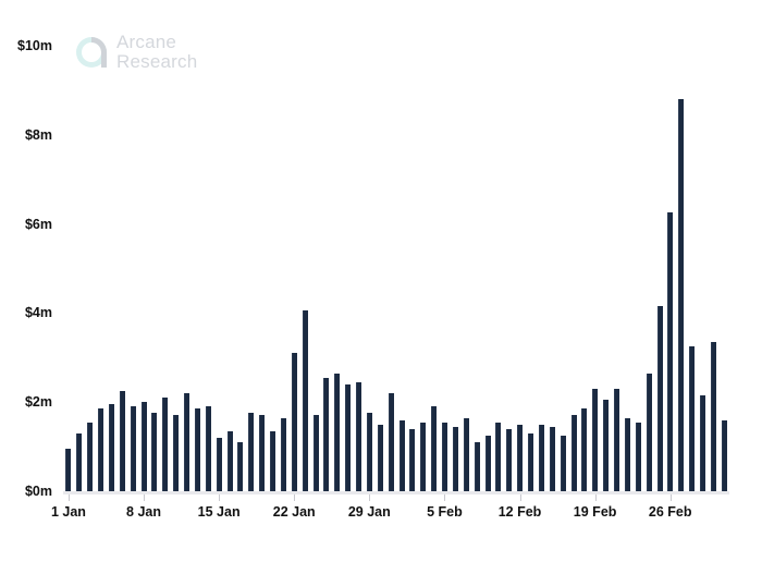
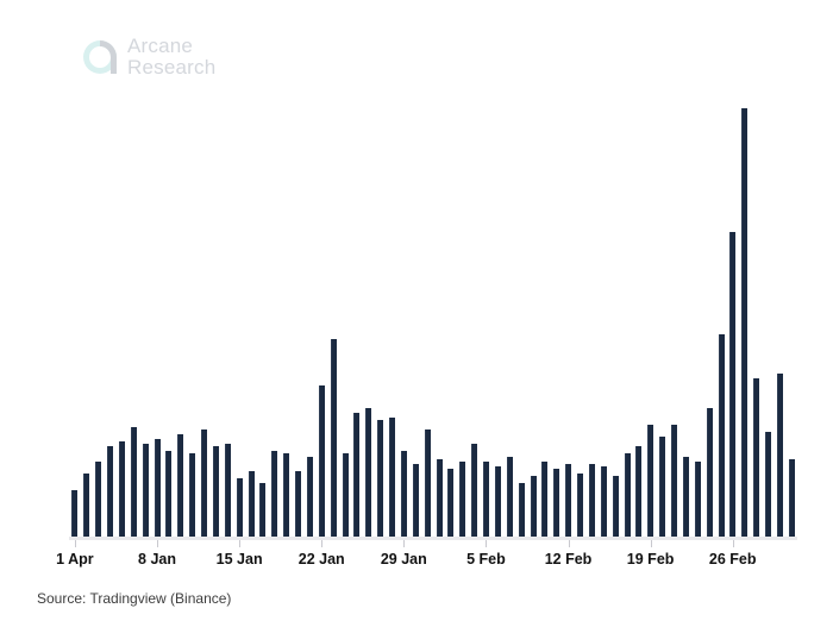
  Arcane
  Research
- $0m
- $2m
- $4m
- $6m
- $8m
- $10m
- 1 Jan
+ 1 Apr
  8 Jan
  15 Jan
  22 Jan
  29 Jan
  5 Feb
  12 Feb
  19 Feb
  26 Feb
+ Source: Tradingview (Binance)
